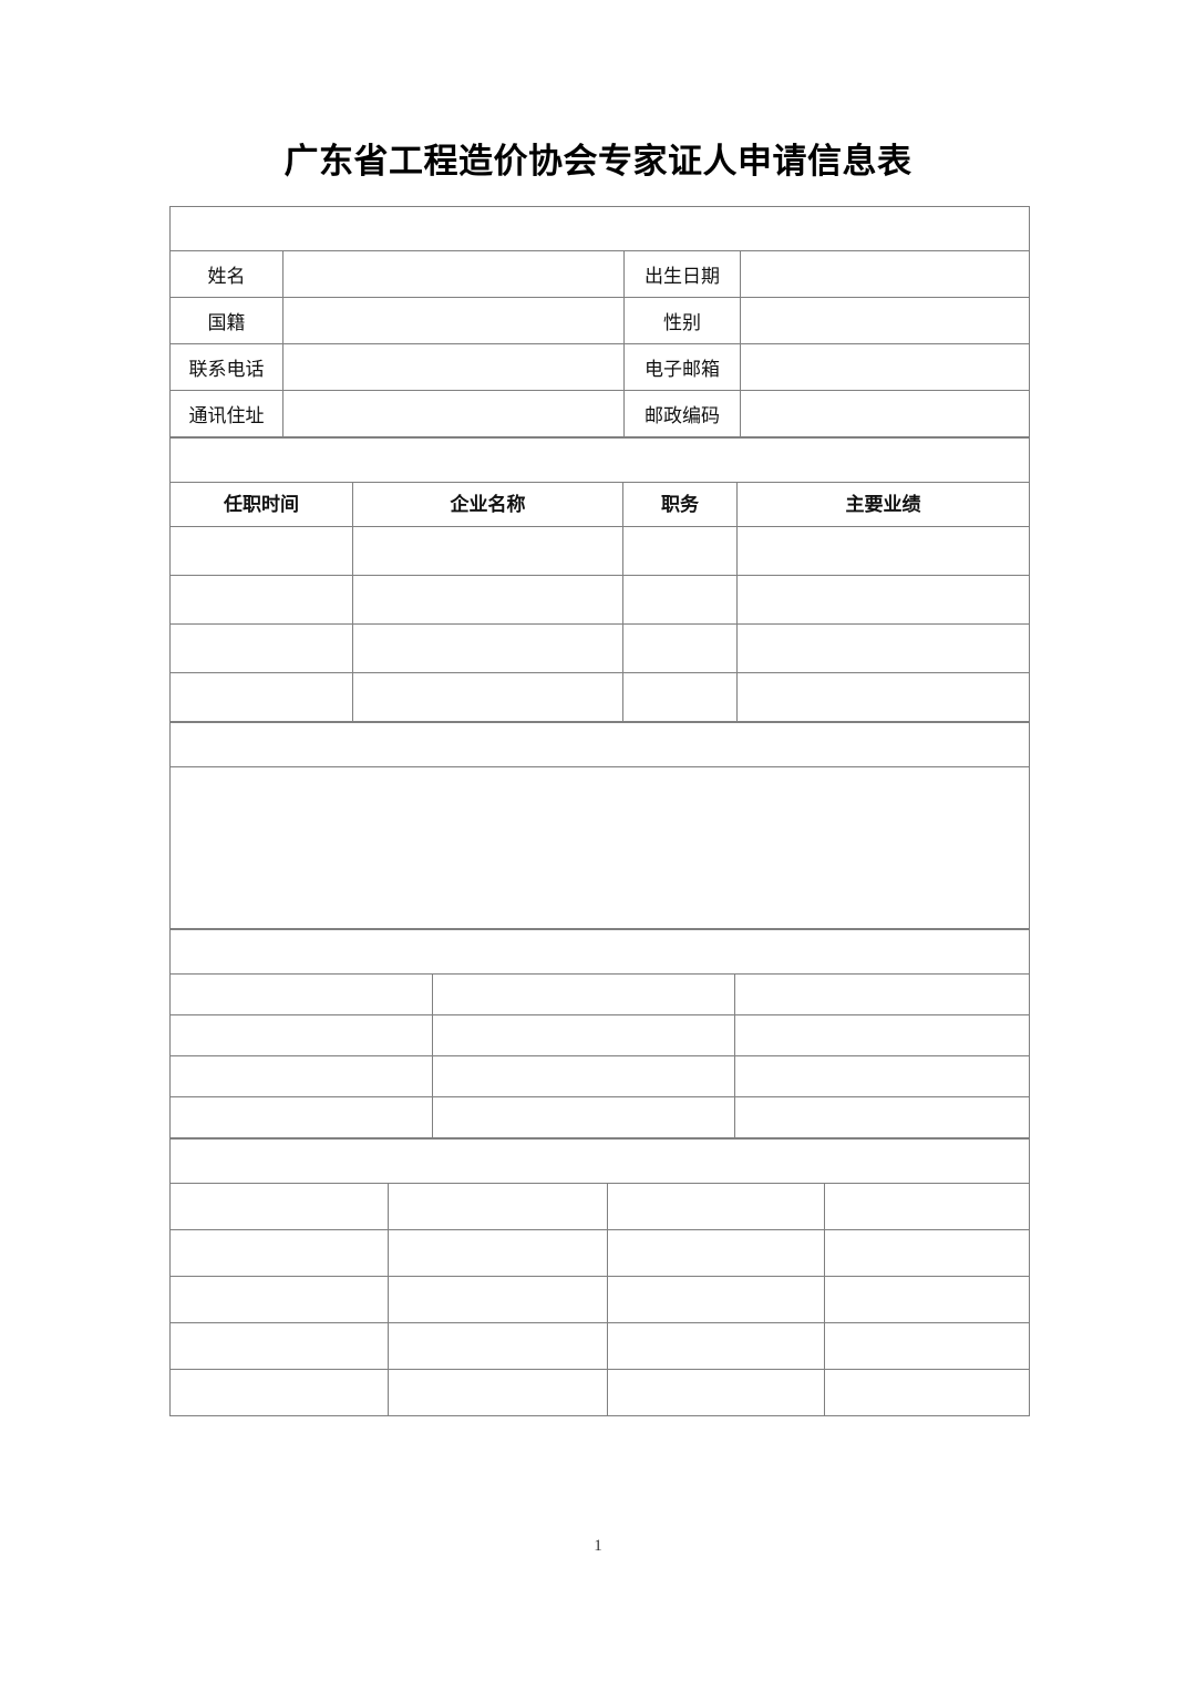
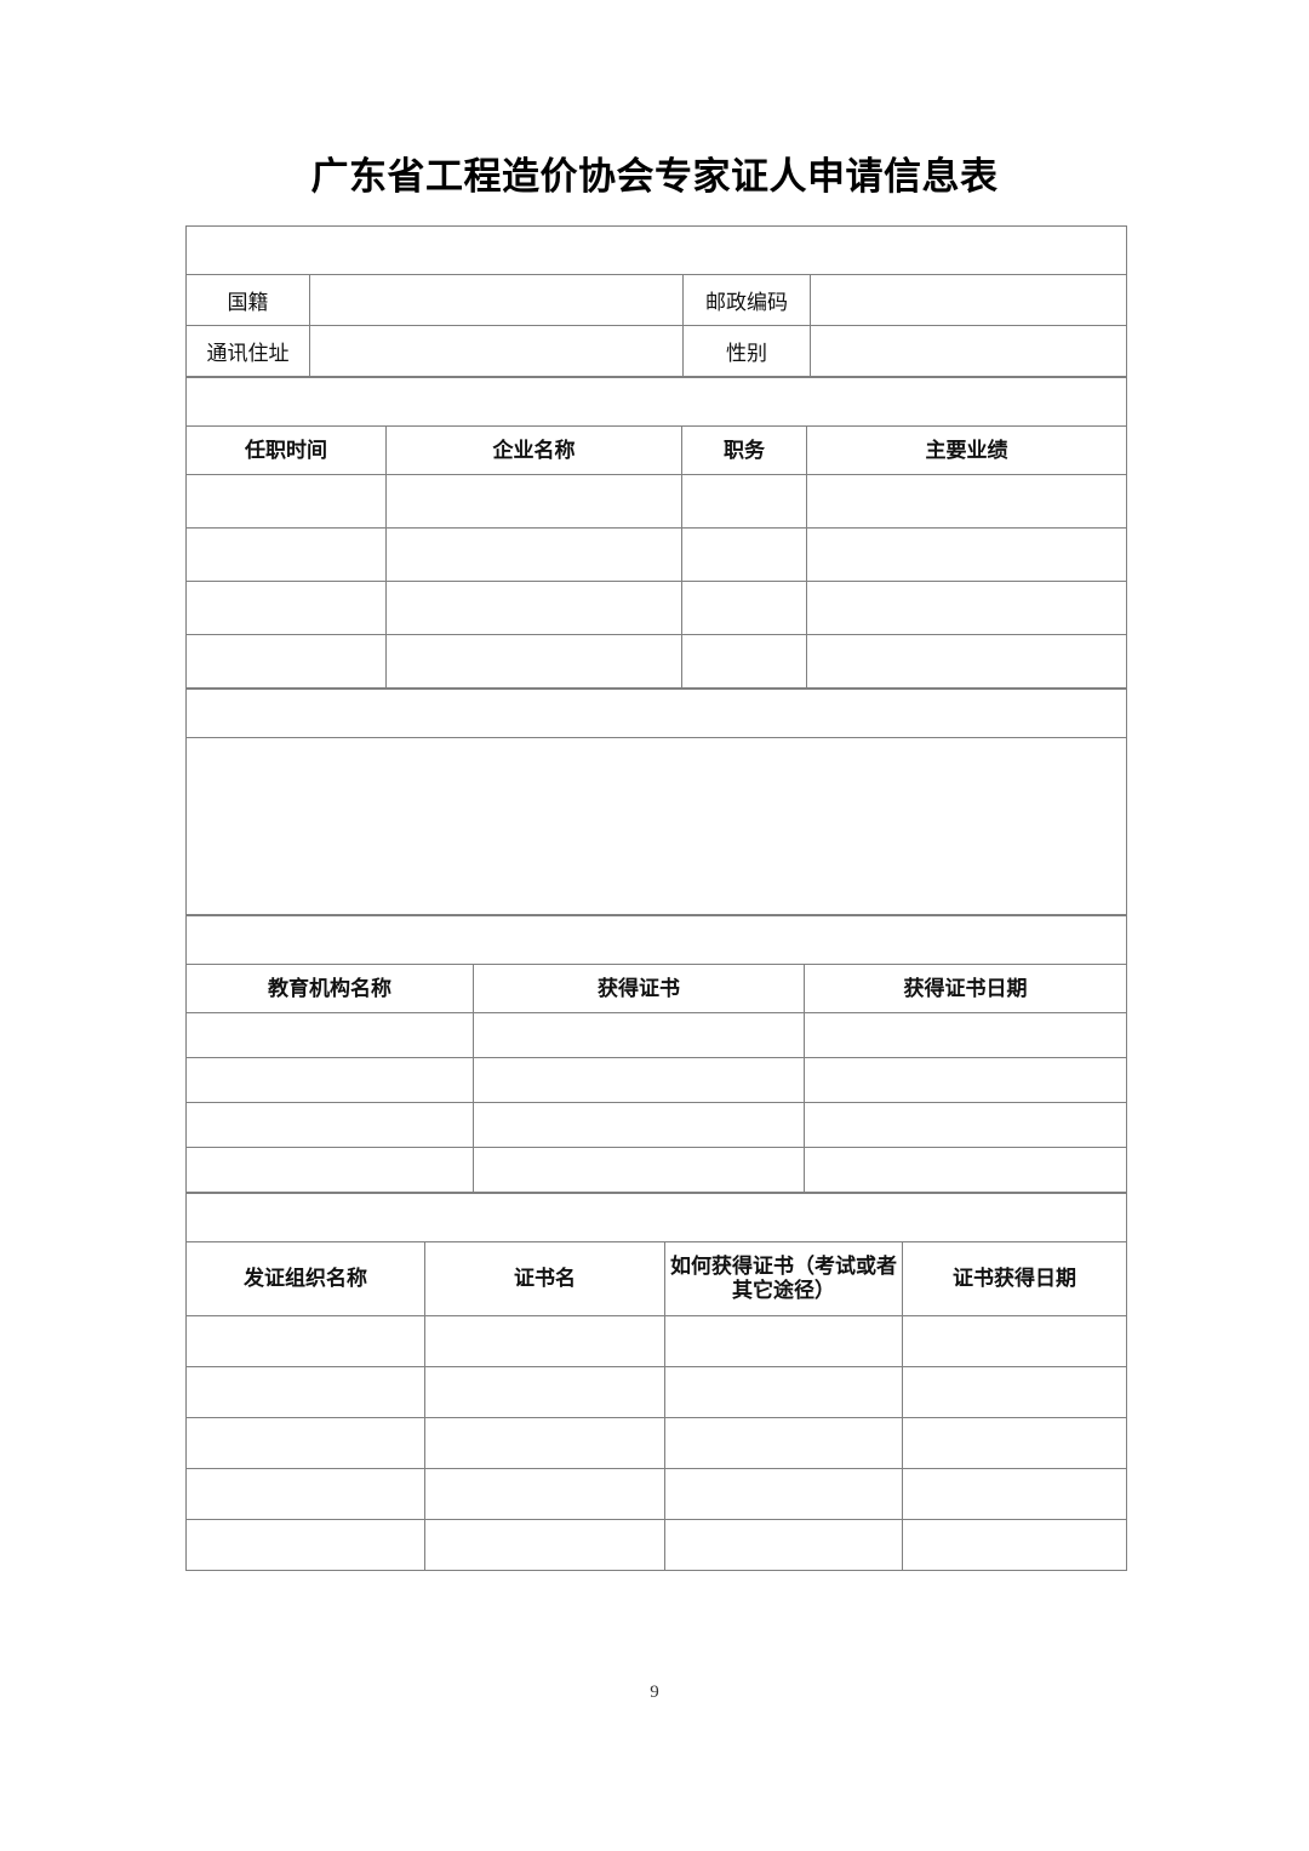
  广东省工程造价协会专家证人申请信息表
- 姓名		出生日期
- 国籍		性别
+ 国籍		邮政编码
- 联系电话		电子邮箱
- 通讯住址		邮政编码
+ 通讯住址		性别
  任职时间	企业名称	职务	主要业绩
+ 教育机构名称	获得证书	获得证书日期
+ 发证组织名称	证书名	如何获得证书（考试或者其它途径）	证书获得日期
- 1
+ 9
